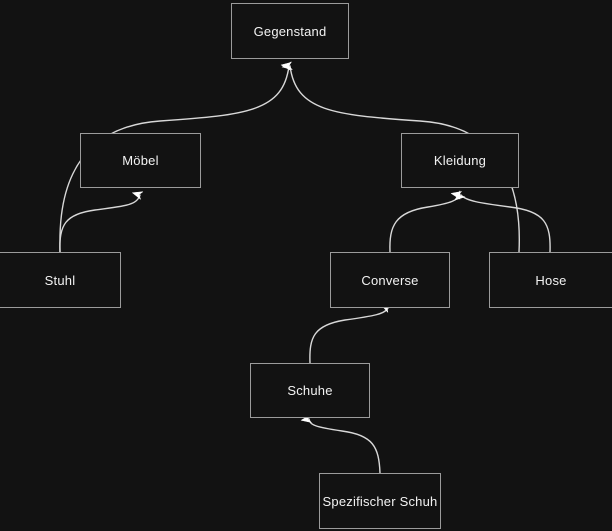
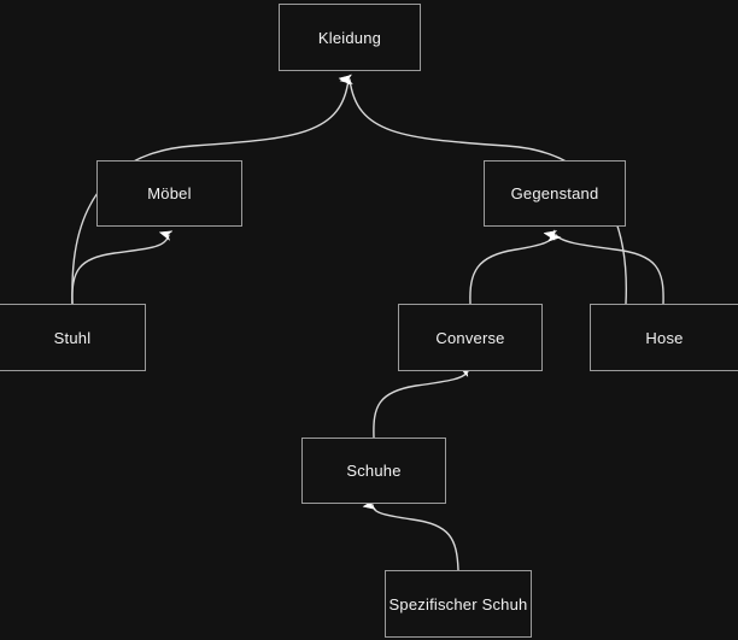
- Gegenstand
+ Kleidung
  Möbel
- Kleidung
+ Gegenstand
  Stuhl
  Converse
  Hose
  Schuhe
  Spezifischer Schuh
